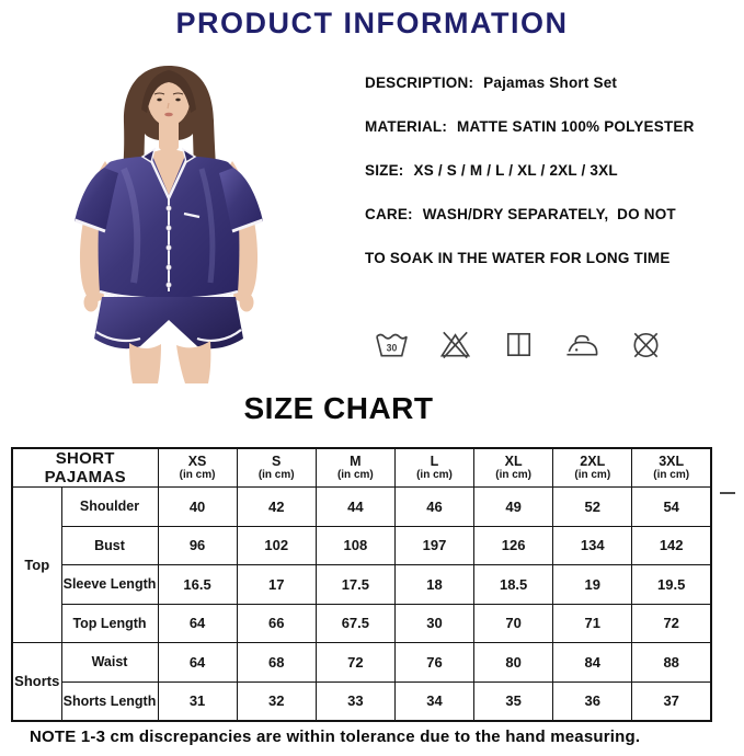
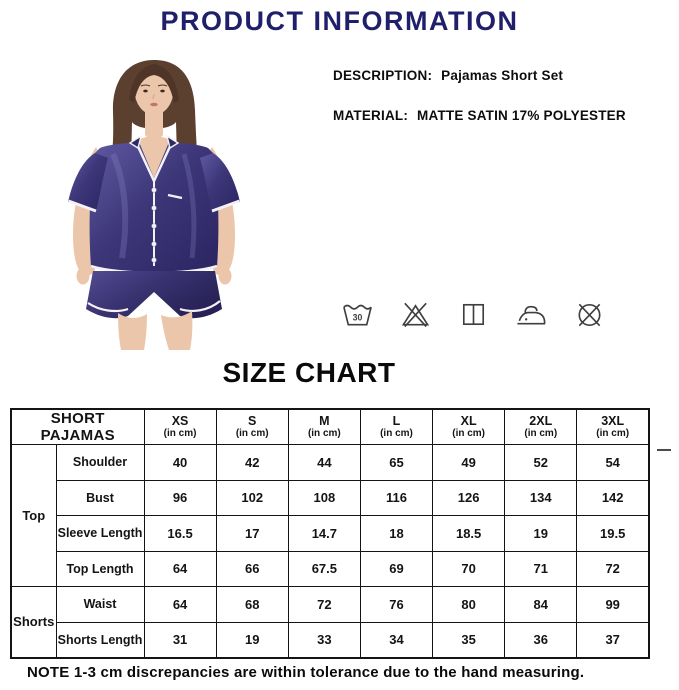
  PRODUCT INFORMATION
  DESCRIPTION: Pajamas Short Set
- MATERIAL: MATTE SATIN 100% POLYESTER
+ MATERIAL: MATTE SATIN 17% POLYESTER
- SIZE: XS / S / M / L / XL / 2XL / 3XL
- CARE: WASH/DRY SEPARATELY, DO NOT
- TO SOAK IN THE WATER FOR LONG TIME
  30
  SIZE CHART
  SHORT PAJAMAS	XS(in cm)	S(in cm)	M(in cm)	L(in cm)	XL(in cm)	2XL(in cm)	3XL(in cm)
- Top	Shoulder	40	42	44	46	49	52	54
+ Top	Shoulder	40	42	44	65	49	52	54
- Bust	96	102	108	197	126	134	142
+ Bust	96	102	108	116	126	134	142
- Sleeve Length	16.5	17	17.5	18	18.5	19	19.5
+ Sleeve Length	16.5	17	14.7	18	18.5	19	19.5
- Top Length	64	66	67.5	30	70	71	72
+ Top Length	64	66	67.5	69	70	71	72
- Shorts	Waist	64	68	72	76	80	84	88
+ Shorts	Waist	64	68	72	76	80	84	99
- Shorts Length	31	32	33	34	35	36	37
+ Shorts Length	31	19	33	34	35	36	37
  NOTE 1-3 cm discrepancies are within tolerance due to the hand measuring.
